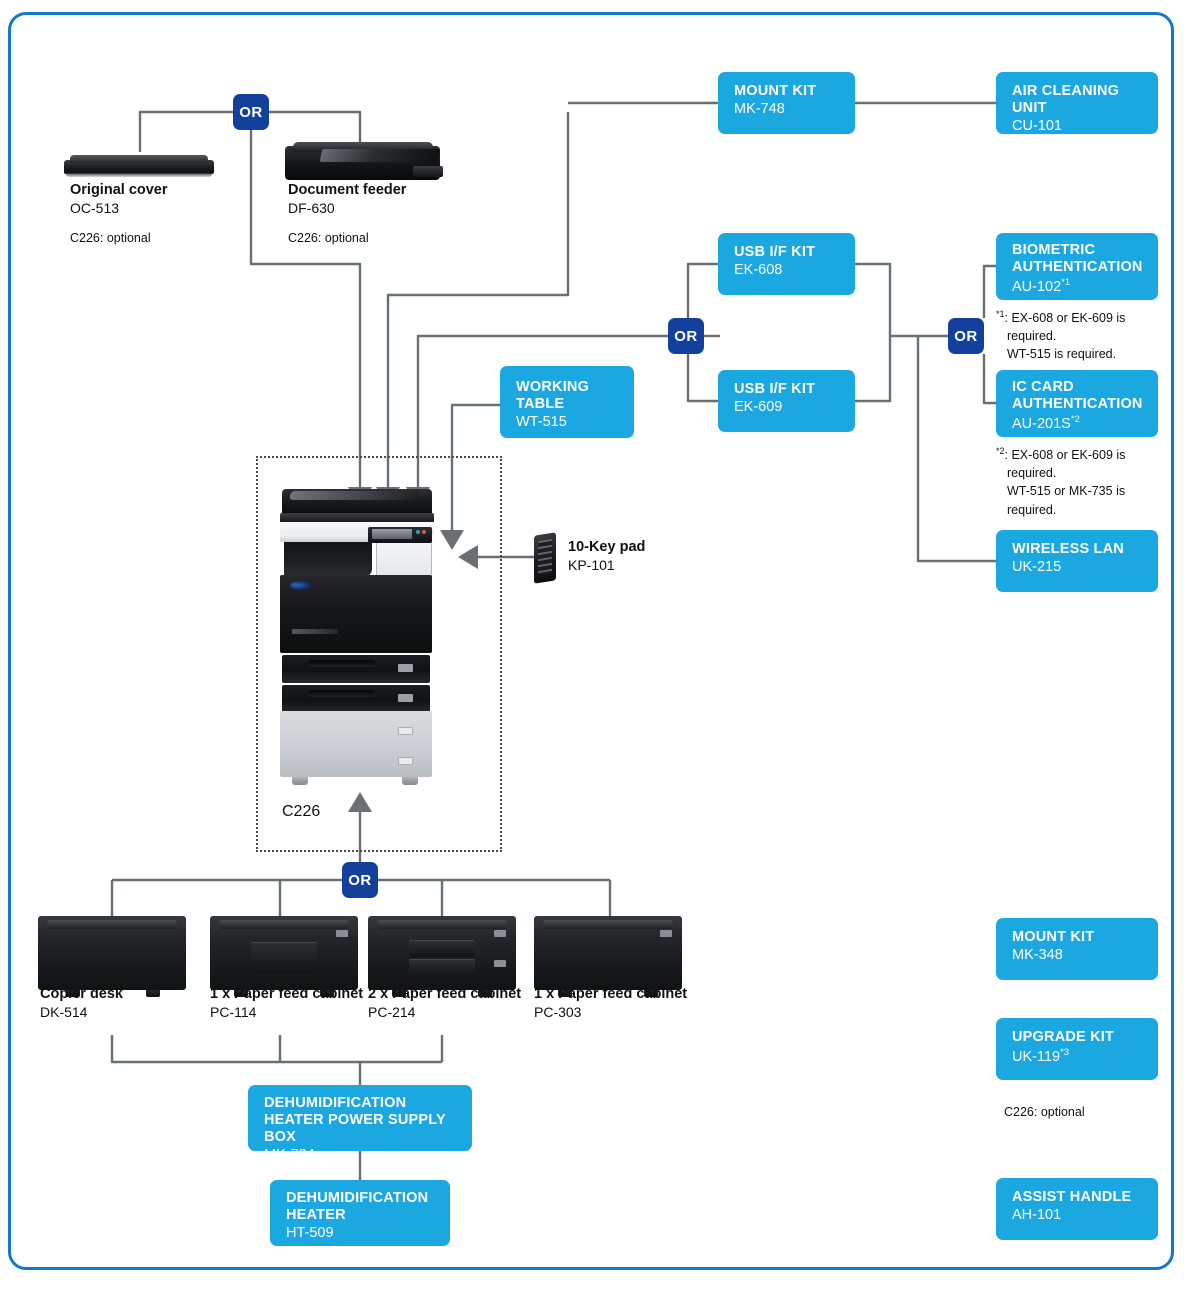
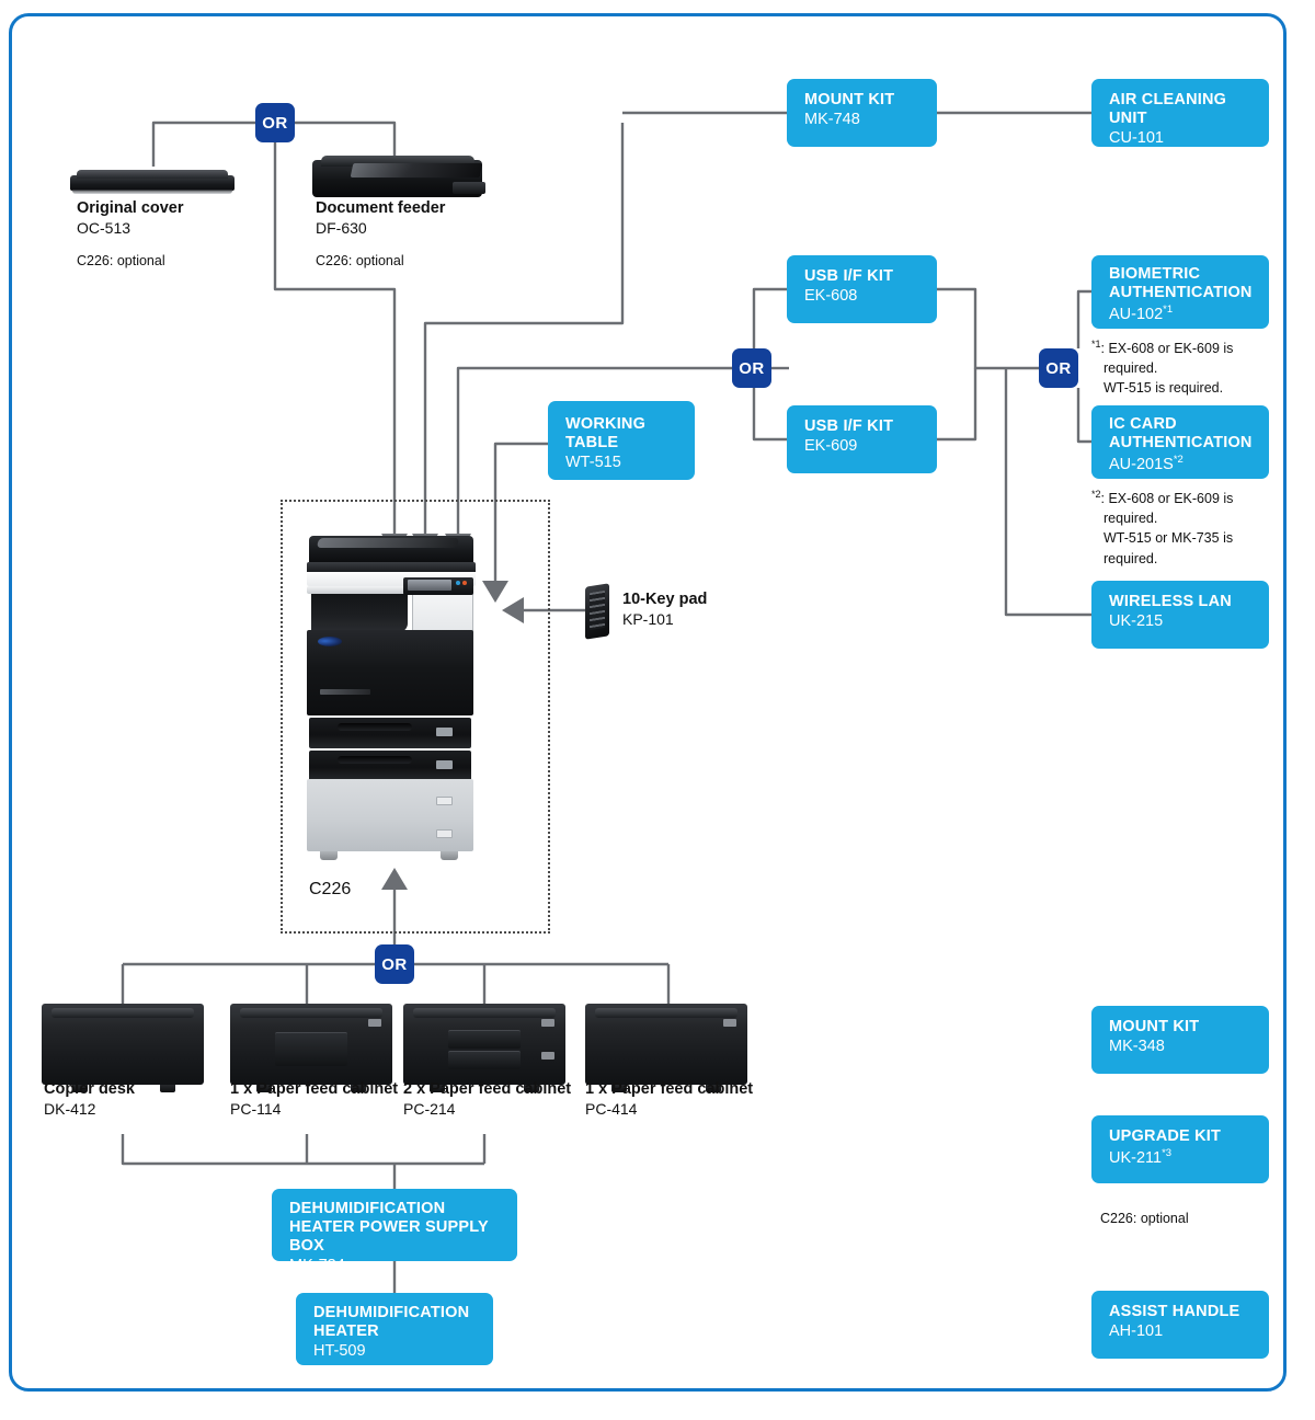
  OR
  OR
  OR
  OR
  MOUNT KIT
  MK-748
  AIR CLEANING UNIT
  CU-101
  USB I/F KIT
  EK-608
  USB I/F KIT
  EK-609
  BIOMETRIC AUTHENTICATION
  AU-102*1
  IC CARD AUTHENTICATION
  AU-201S*2
  WIRELESS LAN
  UK-215
  WORKING TABLE
  WT-515
  MOUNT KIT
  MK-348
  UPGRADE KIT
- UK-119*3
+ UK-211*3
  ASSIST HANDLE
  AH-101
  DEHUMIDIFICATION HEATER POWER SUPPLY BOX
  MK-734
  DEHUMIDIFICATION HEATER
  HT-509
  *1: EX-608 or EK-609 is
  required.
  WT-515 is required.
  *2: EX-608 or EK-609 is
  required.
  WT-515 or MK-735 is
  required.
  C226: optional
  Original cover
  OC-513
  C226: optional
  Document feeder
  DF-630
  C226: optional
  C226
  10-Key pad
  KP-101
  Copier desk
- DK-514
+ DK-412
  1 x Paper feed cabinet
  PC-114
  2 x Paper feed cabinet
  PC-214
  1 x Paper feed cabinet
- PC-303
+ PC-414
